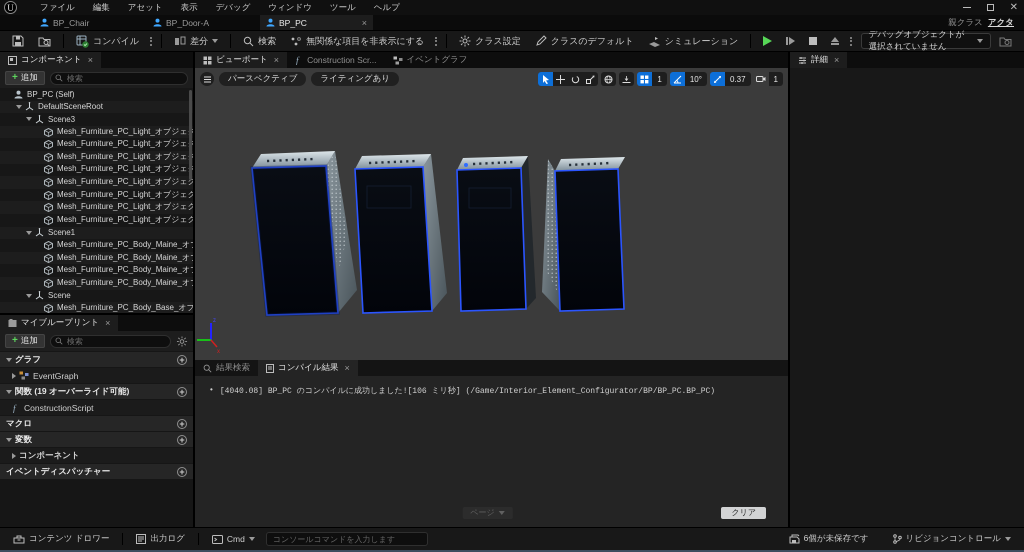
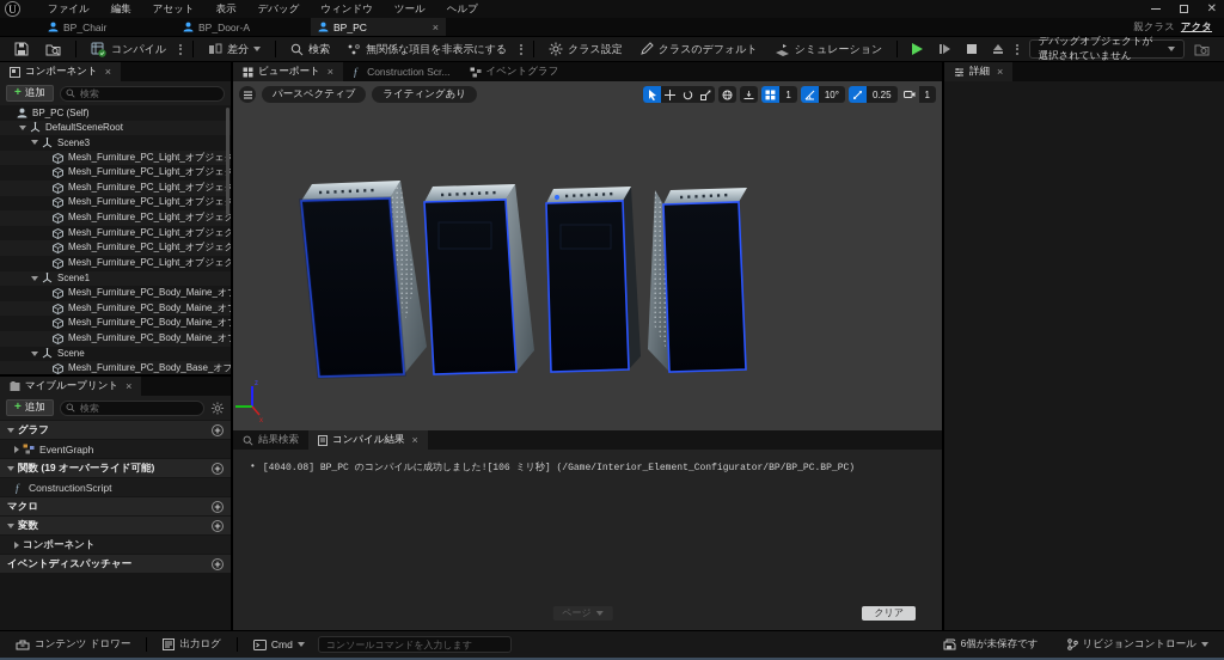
  U
  ファイル
  編集
  アセット
  表示
  デバッグ
  ウィンドウ
  ツール
  ヘルプ
  ✕
  BP_Chair
  BP_Door-A
  BP_PC
  ×
  親クラス
  アクタ
  コンパイル
  差分
  検索
  無関係な項目を非表示にする
  クラス設定
  クラスのデフォルト
  シミュレーション
  デバッグオブジェクトが選択されていません
  コンポーネント
  ×
  +
  追加
  検索
  BP_PC (Self)
  DefaultSceneRoot
  Scene3
  Mesh_Furniture_PC_Light_オブジェ
  Mesh_Furniture_PC_Light_オブジェ
  Mesh_Furniture_PC_Light_オブジェ
  Mesh_Furniture_PC_Light_オブジェ
  Mesh_Furniture_PC_Light_オブジェク
  Mesh_Furniture_PC_Light_オブジェク
  Mesh_Furniture_PC_Light_オブジェク
  Mesh_Furniture_PC_Light_オブジェク
  Scene1
  Mesh_Furniture_PC_Body_Maine_オ
  Mesh_Furniture_PC_Body_Maine_オ
  Mesh_Furniture_PC_Body_Maine_オ
  Mesh_Furniture_PC_Body_Maine_オ
  Scene
  Mesh_Furniture_PC_Body_Base_オブ
  マイブループリント
  ×
  +
  追加
  検索
  グラフ
  +
  EventGraph
  関数 (19 オーバーライド可能)
  +
  f
  ConstructionScript
  マクロ
  +
  変数
  +
  コンポーネント
  イベントディスパッチャー
  +
  ビューポート
  ×
  f
  Construction Scr...
  イベントグラフ
  パースペクティブ
  ライティングあり
  1
  10°
- 0.37
+ 0.25
  1
  結果検索
  コンパイル結果
  ×
  •
  [4040.08] BP_PC のコンパイルに成功しました![106 ミリ秒] (/Game/Interior_Element_Configurator/BP/BP_PC.BP_PC)
  ページ
  クリア
  詳細
  ×
  コンテンツ ドロワー
  出力ログ
  Cmd
  コンソールコマンドを入力します
  6個が未保存です
  リビジョンコントロール
